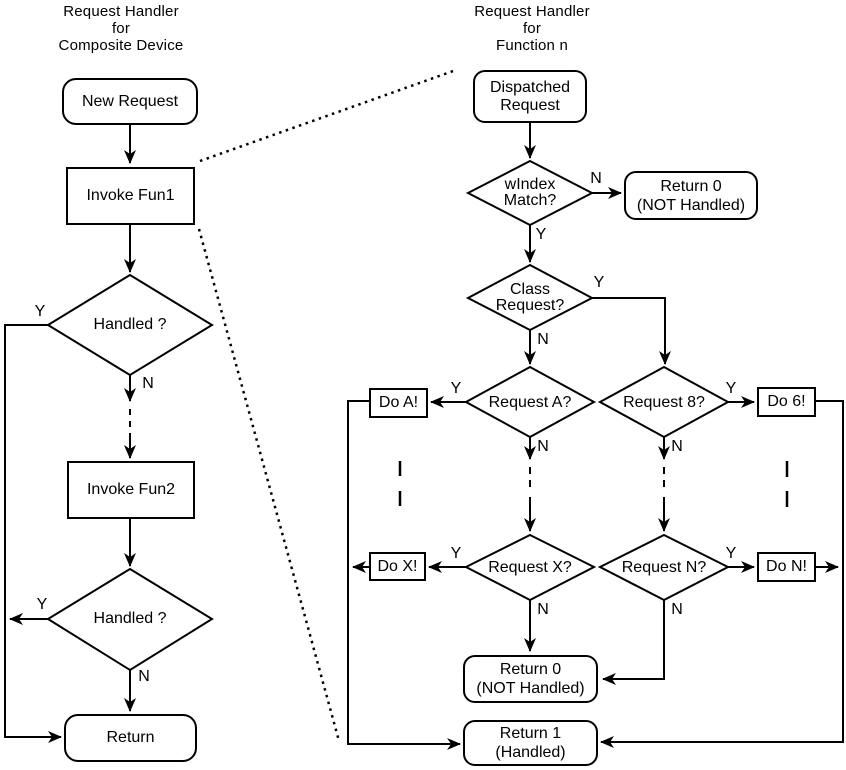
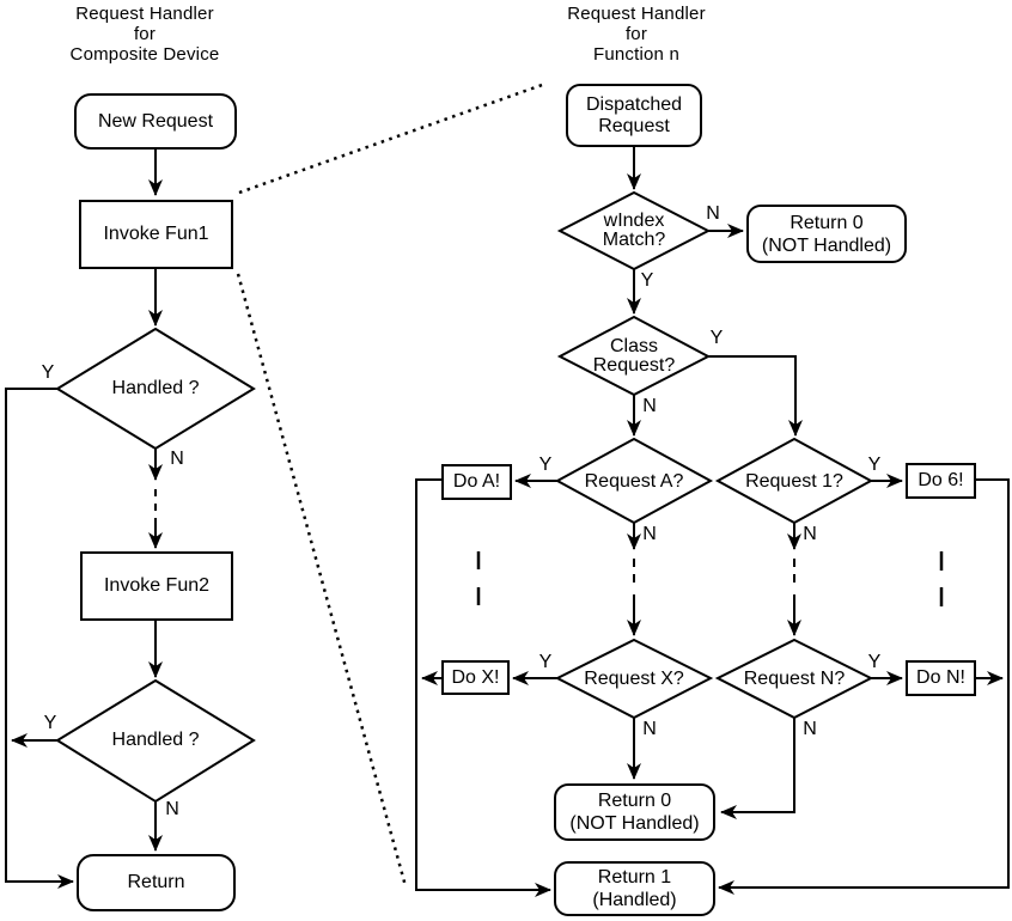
  Request Handler
  for
  Composite Device
  Request Handler
  for
  Function n
  New Request
  Invoke Fun1
  Invoke Fun2
  Return
  Handled ?
  Handled ?
  Y
  N
  Y
  N
  Dispatched
  Request
  Return 0
  (NOT Handled)
  Do A!
  Do 6!
  Do X!
  Do N!
  Return 0
  (NOT Handled)
  Return 1
  (Handled)
  wIndex
  Match?
  Class
  Request?
  Request A?
- Request 8?
+ Request 1?
  Request X?
  Request N?
  N
  Y
  Y
  N
  Y
  N
  Y
  N
  Y
  N
  Y
  N
